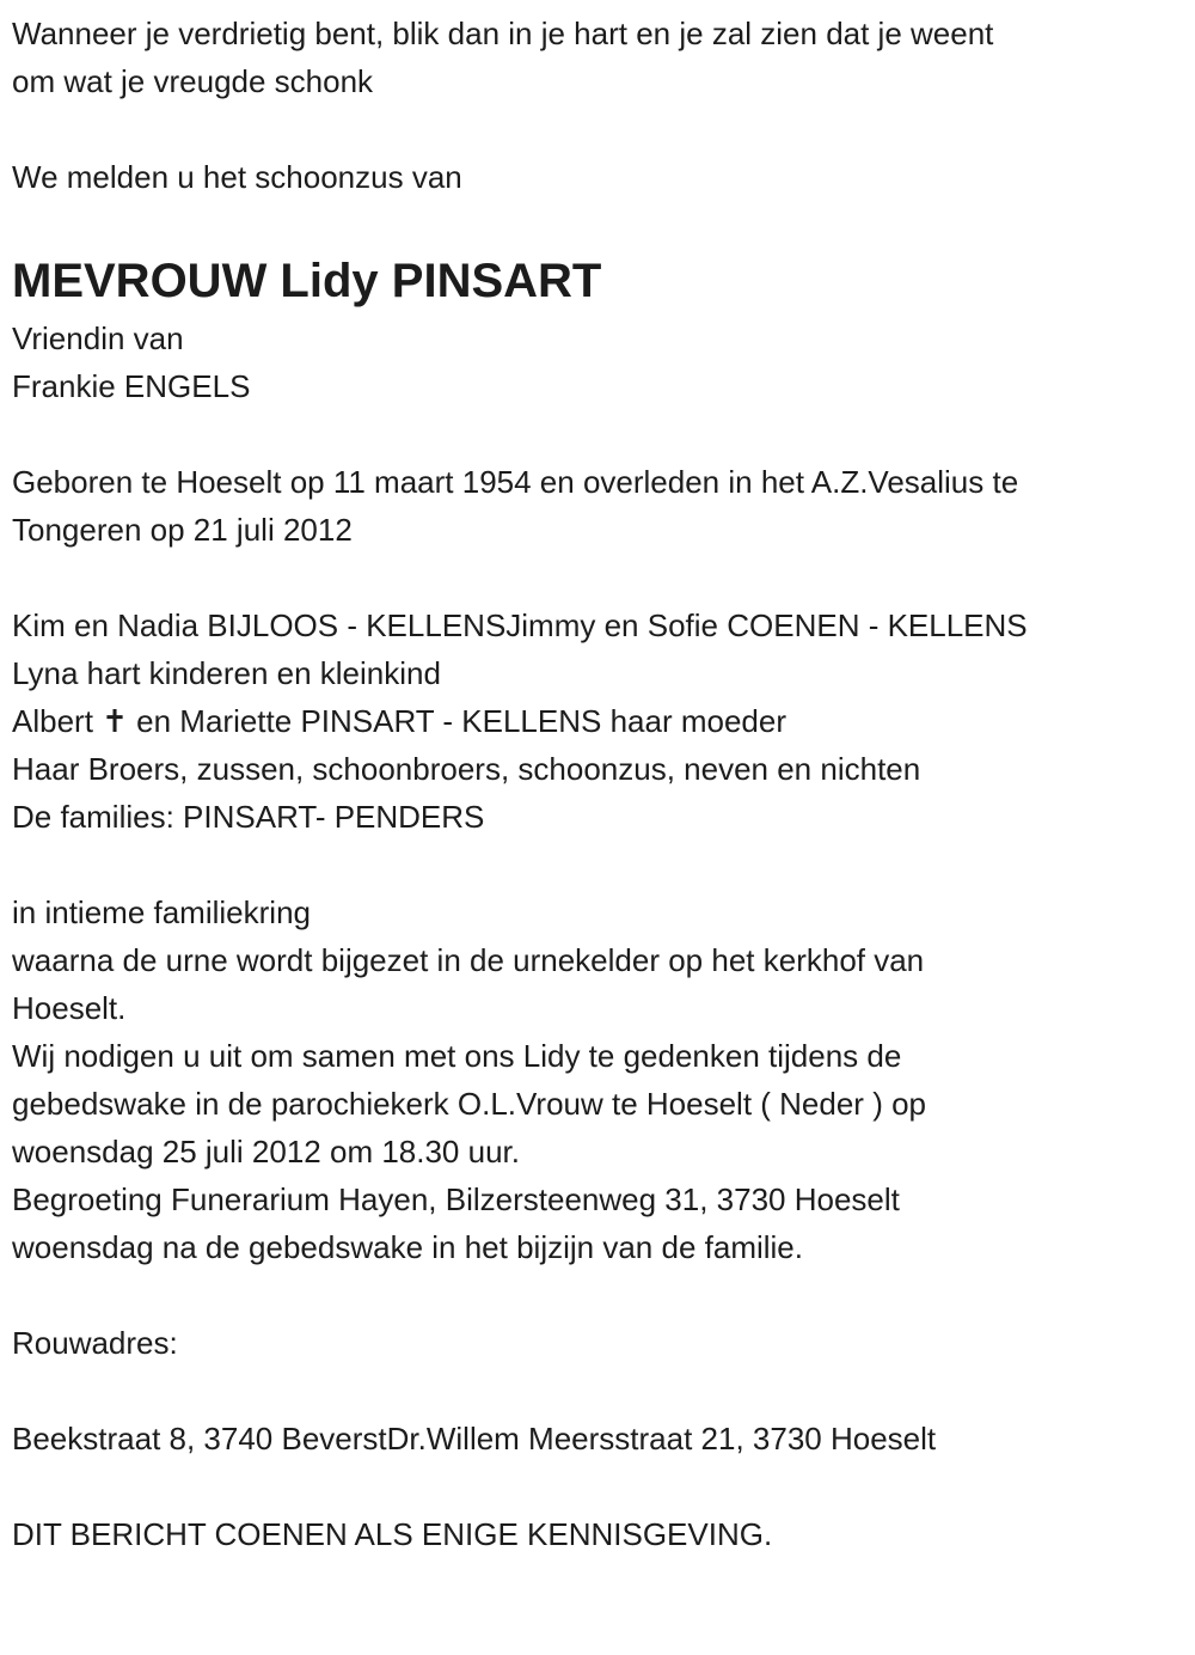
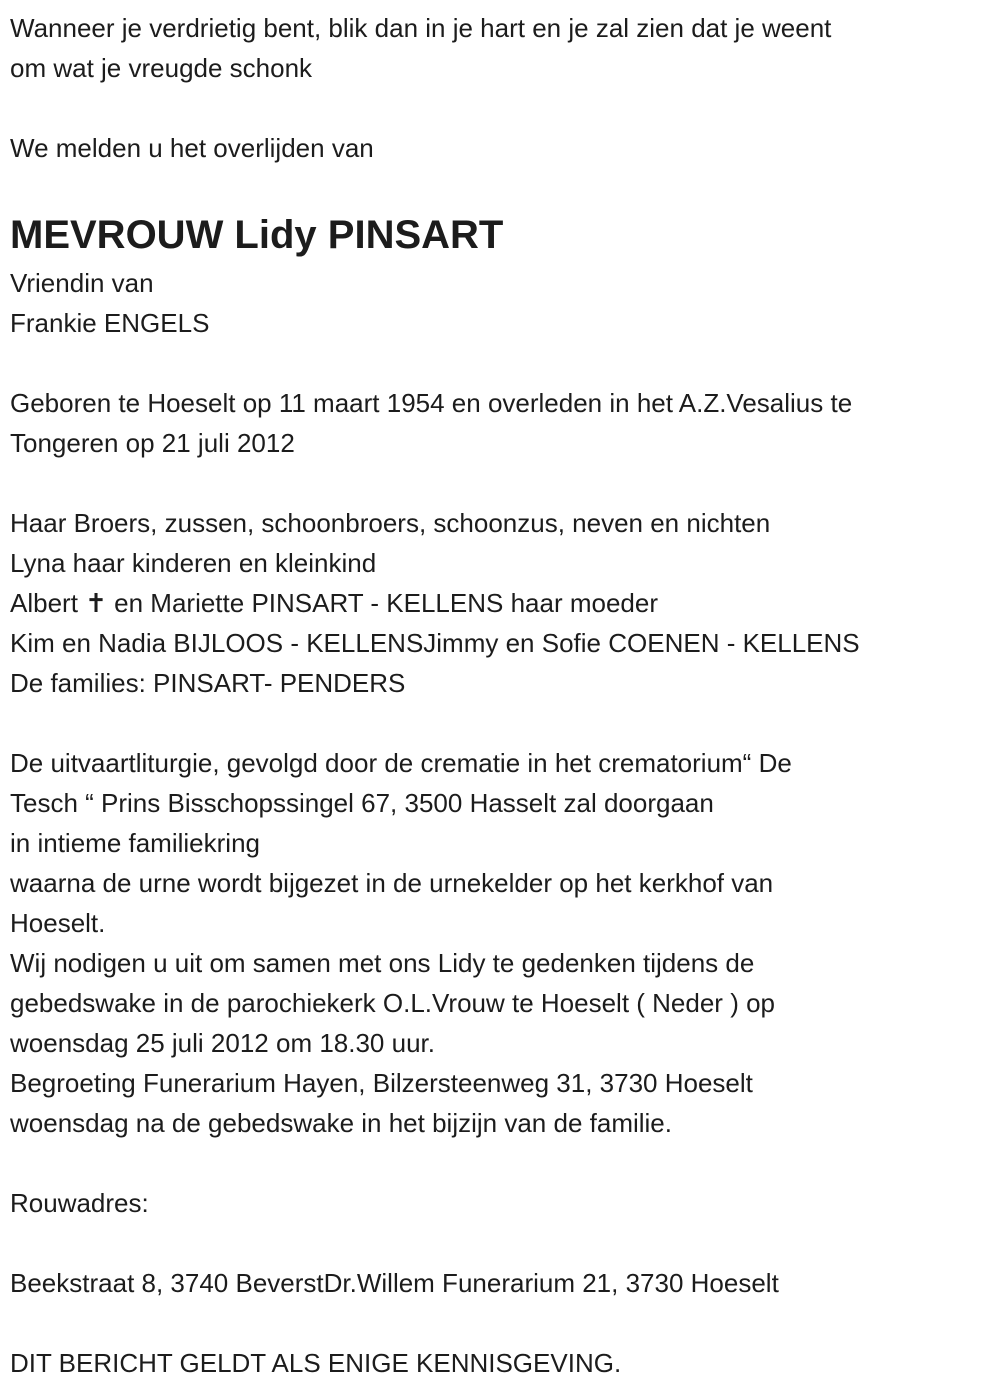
  Wanneer je verdrietig bent, blik dan in je hart en je zal zien dat je weent
  om wat je vreugde schonk
- We melden u het schoonzus van
+ We melden u het overlijden van
  MEVROUW Lidy PINSART
  Vriendin van
  Frankie ENGELS
  Geboren te Hoeselt op 11 maart 1954 en overleden in het A.Z.Vesalius te
  Tongeren op 21 juli 2012
- Kim en Nadia BIJLOOS - KELLENSJimmy en Sofie COENEN - KELLENS
+ Haar Broers, zussen, schoonbroers, schoonzus, neven en nichten
- Lyna hart kinderen en kleinkind
+ Lyna haar kinderen en kleinkind
  Albert ✝ en Mariette PINSART - KELLENS haar moeder
- Haar Broers, zussen, schoonbroers, schoonzus, neven en nichten
+ Kim en Nadia BIJLOOS - KELLENSJimmy en Sofie COENEN - KELLENS
  De families: PINSART- PENDERS
+ De uitvaartliturgie, gevolgd door de crematie in het crematorium“ De
+ Tesch “ Prins Bisschopssingel 67, 3500 Hasselt zal doorgaan
  in intieme familiekring
  waarna de urne wordt bijgezet in de urnekelder op het kerkhof van
  Hoeselt.
  Wij nodigen u uit om samen met ons Lidy te gedenken tijdens de
  gebedswake in de parochiekerk O.L.Vrouw te Hoeselt ( Neder ) op
  woensdag 25 juli 2012 om 18.30 uur.
  Begroeting Funerarium Hayen, Bilzersteenweg 31, 3730 Hoeselt
  woensdag na de gebedswake in het bijzijn van de familie.
  Rouwadres:
- Beekstraat 8, 3740 BeverstDr.Willem Meersstraat 21, 3730 Hoeselt
+ Beekstraat 8, 3740 BeverstDr.Willem Funerarium 21, 3730 Hoeselt
- DIT BERICHT COENEN ALS ENIGE KENNISGEVING.
+ DIT BERICHT GELDT ALS ENIGE KENNISGEVING.
